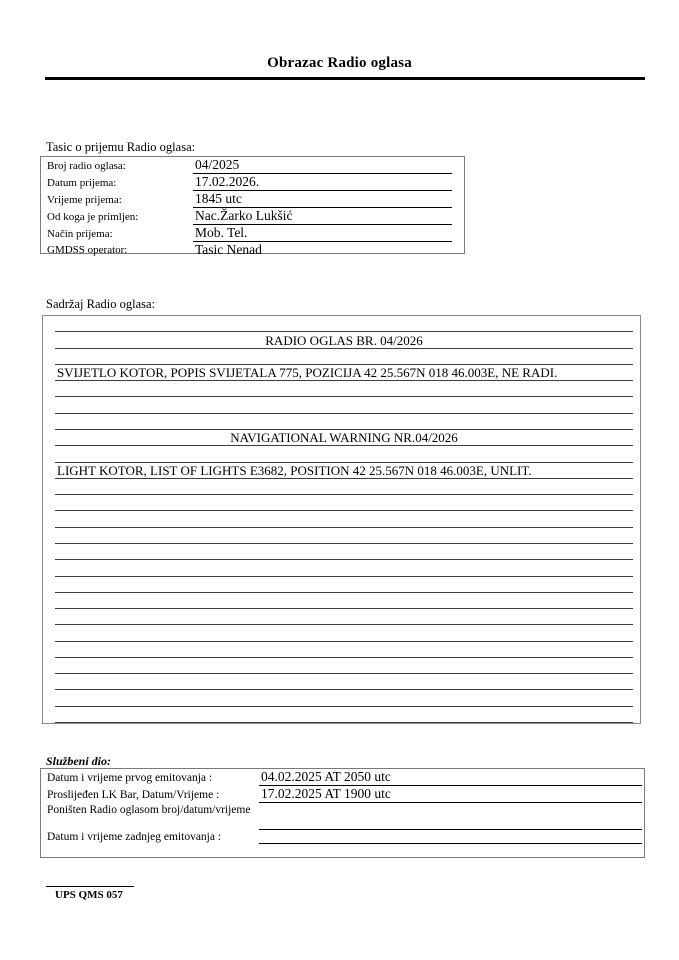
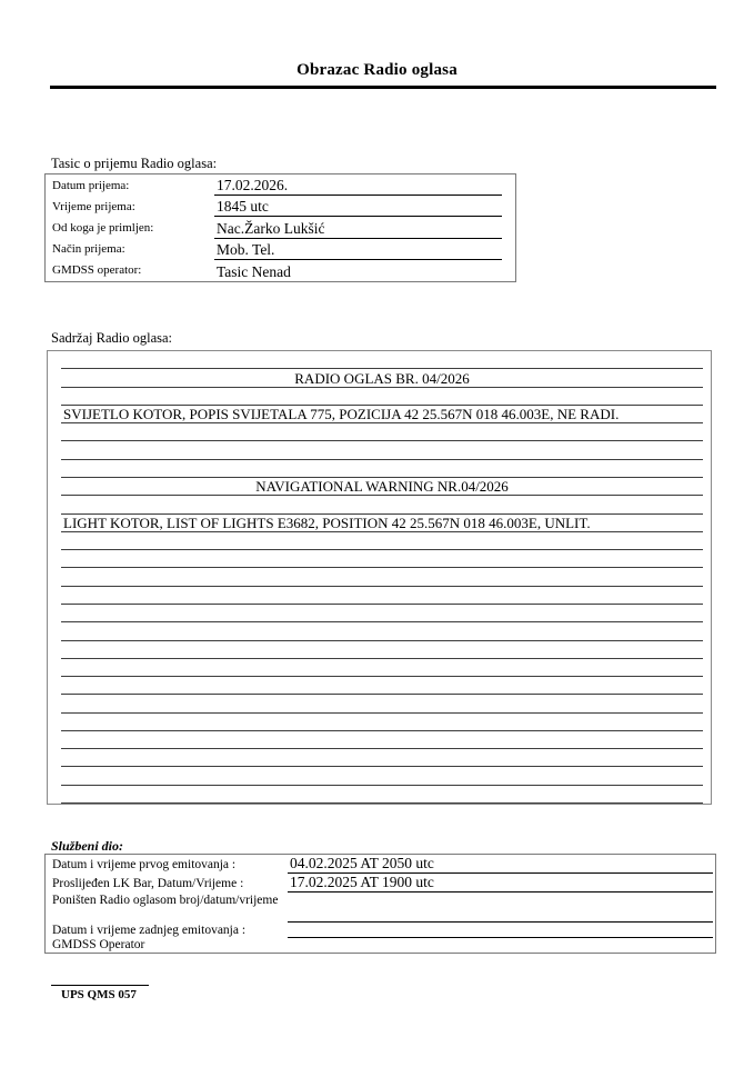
  Obrazac Radio oglasa
  Tasic o prijemu Radio oglasa:
- Broj radio oglasa:
- 04/2025
  Datum prijema:
  17.02.2026.
  Vrijeme prijema:
  1845 utc
  Od koga je primljen:
  Nac.Žarko Lukšić
  Način prijema:
  Mob. Tel.
  GMDSS operator:
  Tasic Nenad
  Sadržaj Radio oglasa:
  RADIO OGLAS BR. 04/2026
  SVIJETLO KOTOR, POPIS SVIJETALA 775, POZICIJA 42 25.567N 018 46.003E, NE RADI.
  NAVIGATIONAL WARNING NR.04/2026
  LIGHT KOTOR, LIST OF LIGHTS E3682, POSITION 42 25.567N 018 46.003E, UNLIT.
  Službeni dio:
  Datum i vrijeme prvog emitovanja :
  04.02.2025 AT 2050 utc
  Proslijeđen LK Bar, Datum/Vrijeme :
  17.02.2025 AT 1900 utc
  Poništen Radio oglasom broj/datum/vrijeme
  Datum i vrijeme zadnjeg emitovanja :
+ GMDSS Operator
  UPS QMS 057
